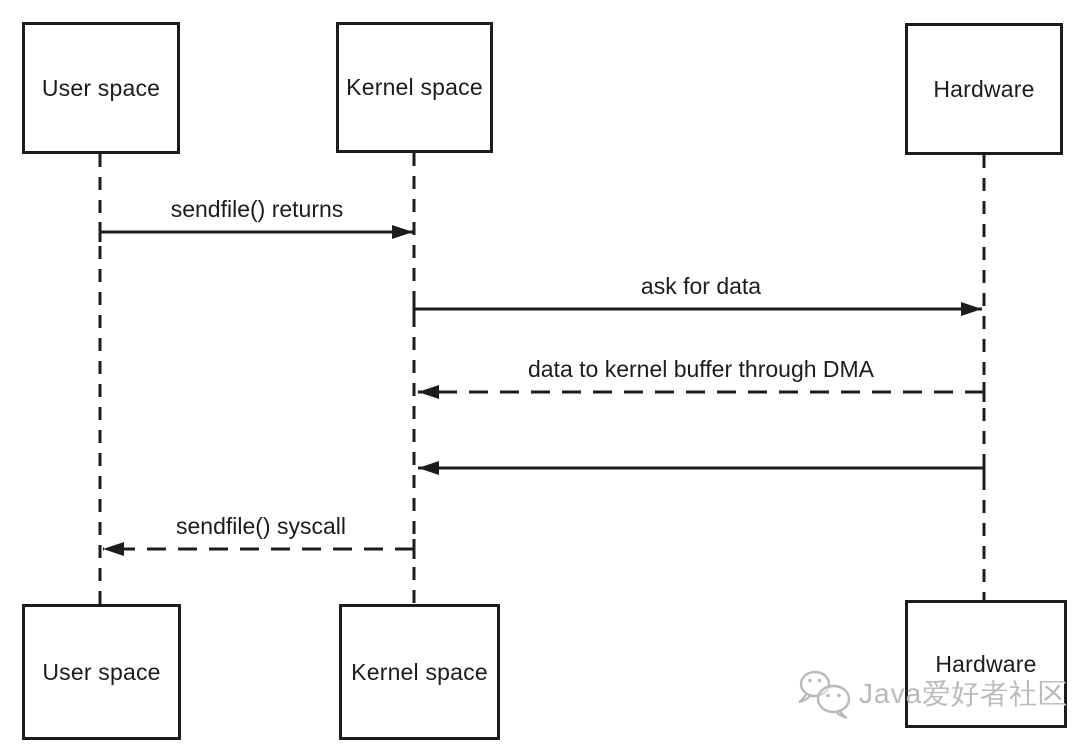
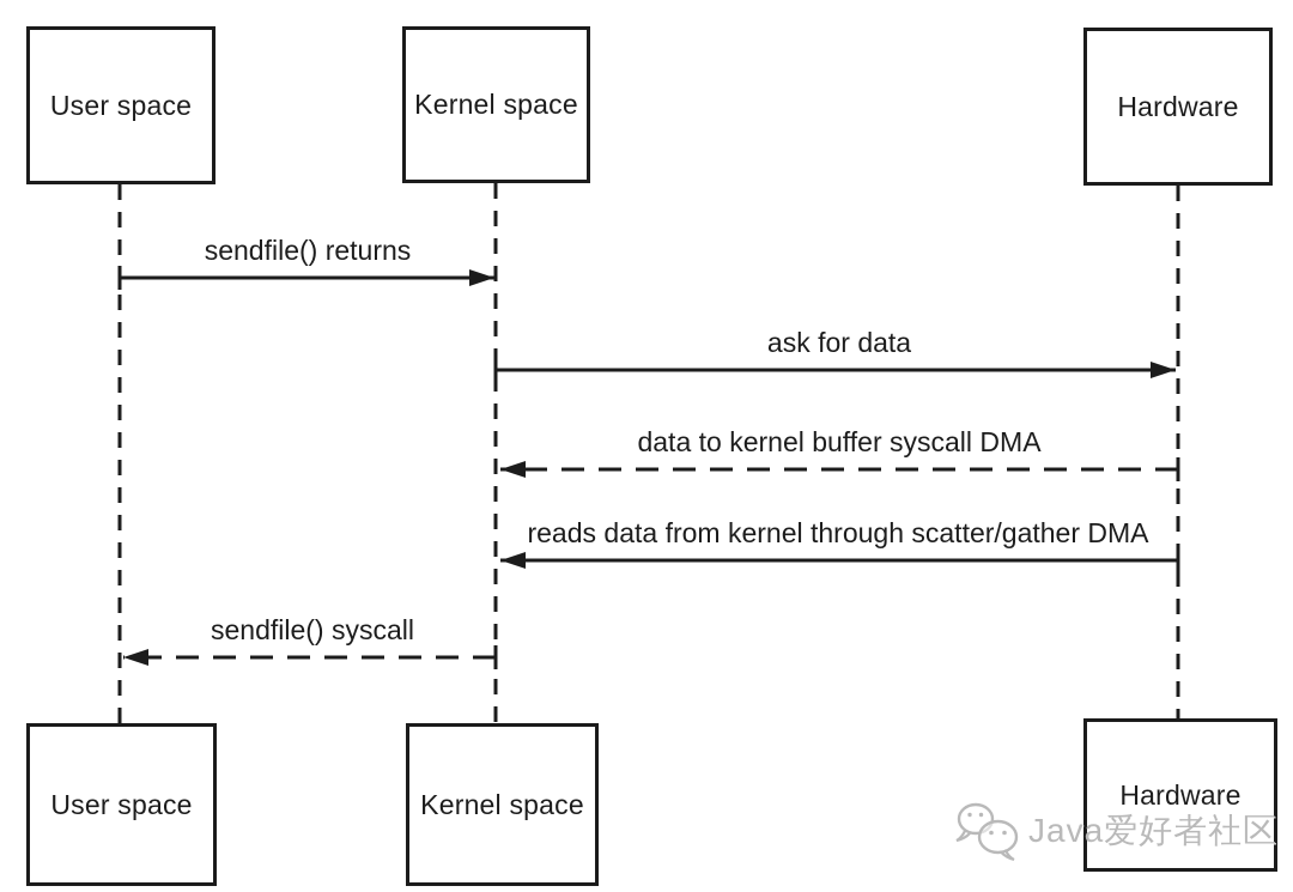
  User space
  Kernel space
  Hardware
  User space
  Kernel space
  Hardware
  sendfile() returns
  ask for data
- data to kernel buffer through DMA
+ data to kernel buffer syscall DMA
+ reads data from kernel through scatter/gather DMA
  sendfile() syscall
  Java爱好者社区
